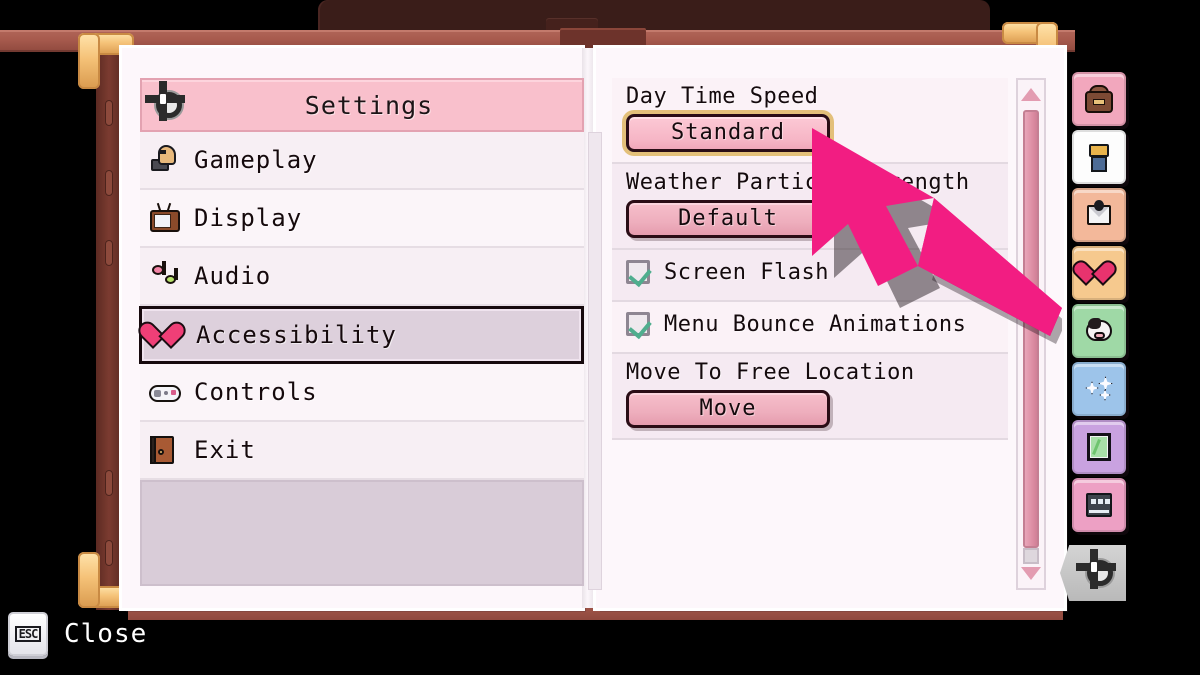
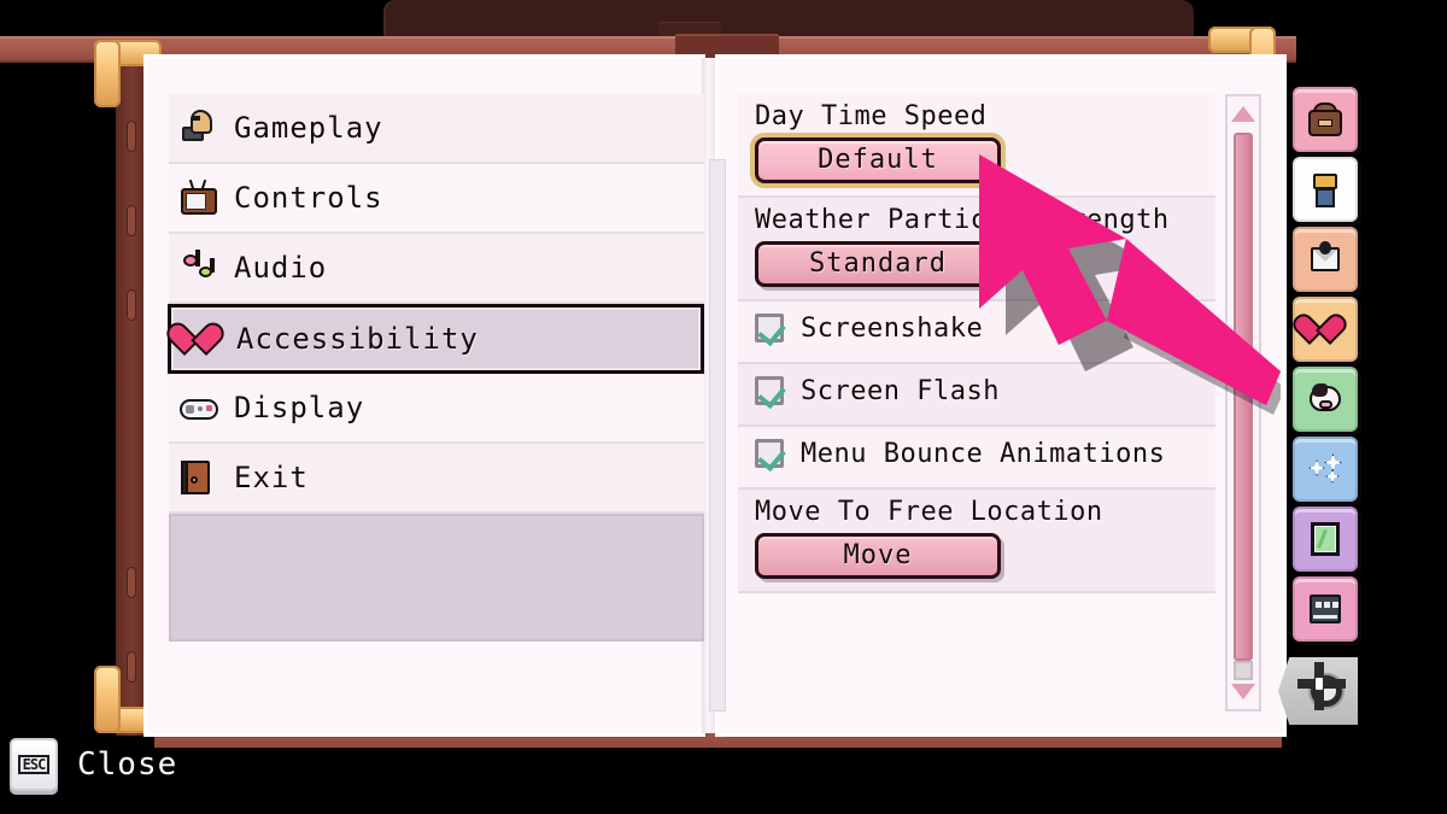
- Settings
  Gameplay
- Display
+ Controls
  Audio
  Accessibility
- Controls
+ Display
  Exit
  Day Time Speed
- Standard
+ Default
  Weather Particength
- Default
+ Standard
+ Screenshake
  Screen Flash
  Menu Bounce Animations
  Move To Free Location
  Move
  ESC
  Close
